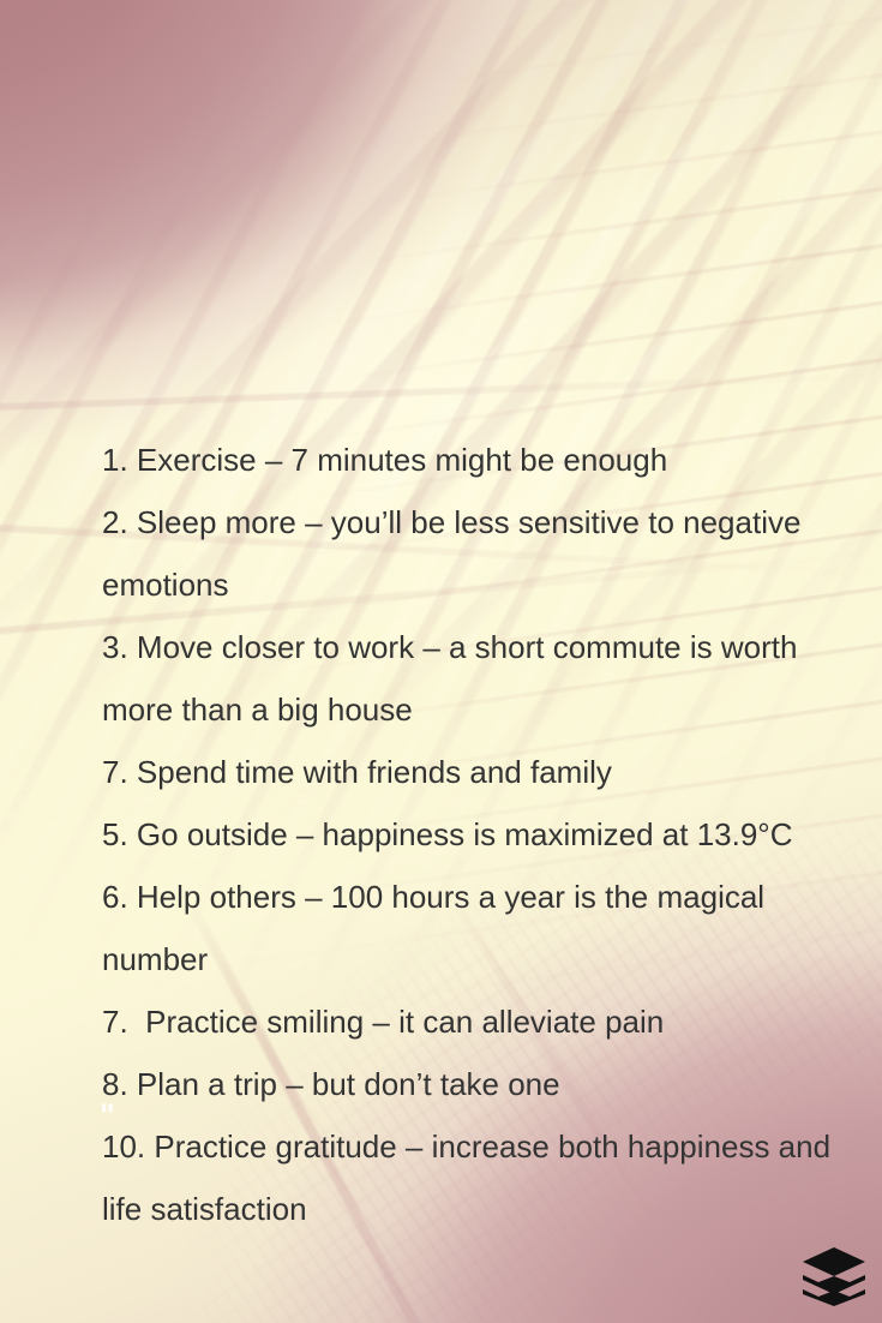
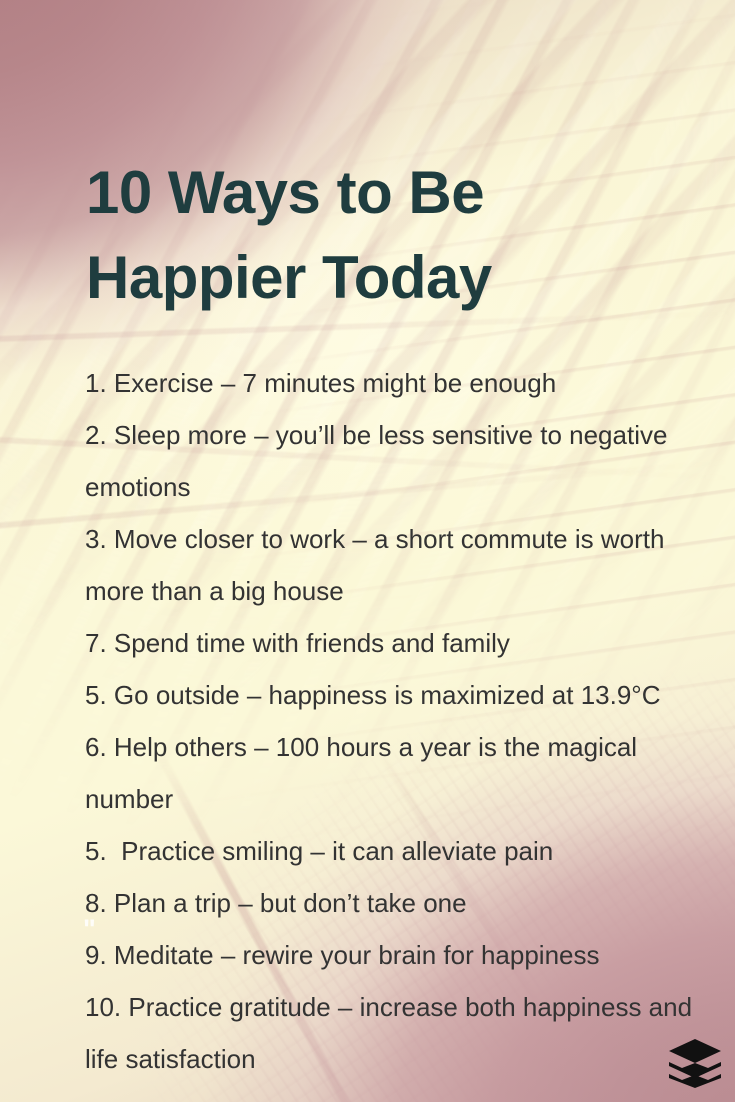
+ 10 Ways to Be Happier Today
  1. Exercise – 7 minutes might be enough
  2. Sleep more – you’ll be less sensitive to negative emotions
  3. Move closer to work – a short commute is worth more than a big house
  7. Spend time with friends and family
  5. Go outside – happiness is maximized at 13.9°C
  6. Help others – 100 hours a year is the magical number
- 7. Practice smiling – it can alleviate pain
+ 5. Practice smiling – it can alleviate pain
  8. Plan a trip – but don’t take one
+ 9. Meditate – rewire your brain for happiness
  10. Practice gratitude – increase both happiness and life satisfaction
  "
